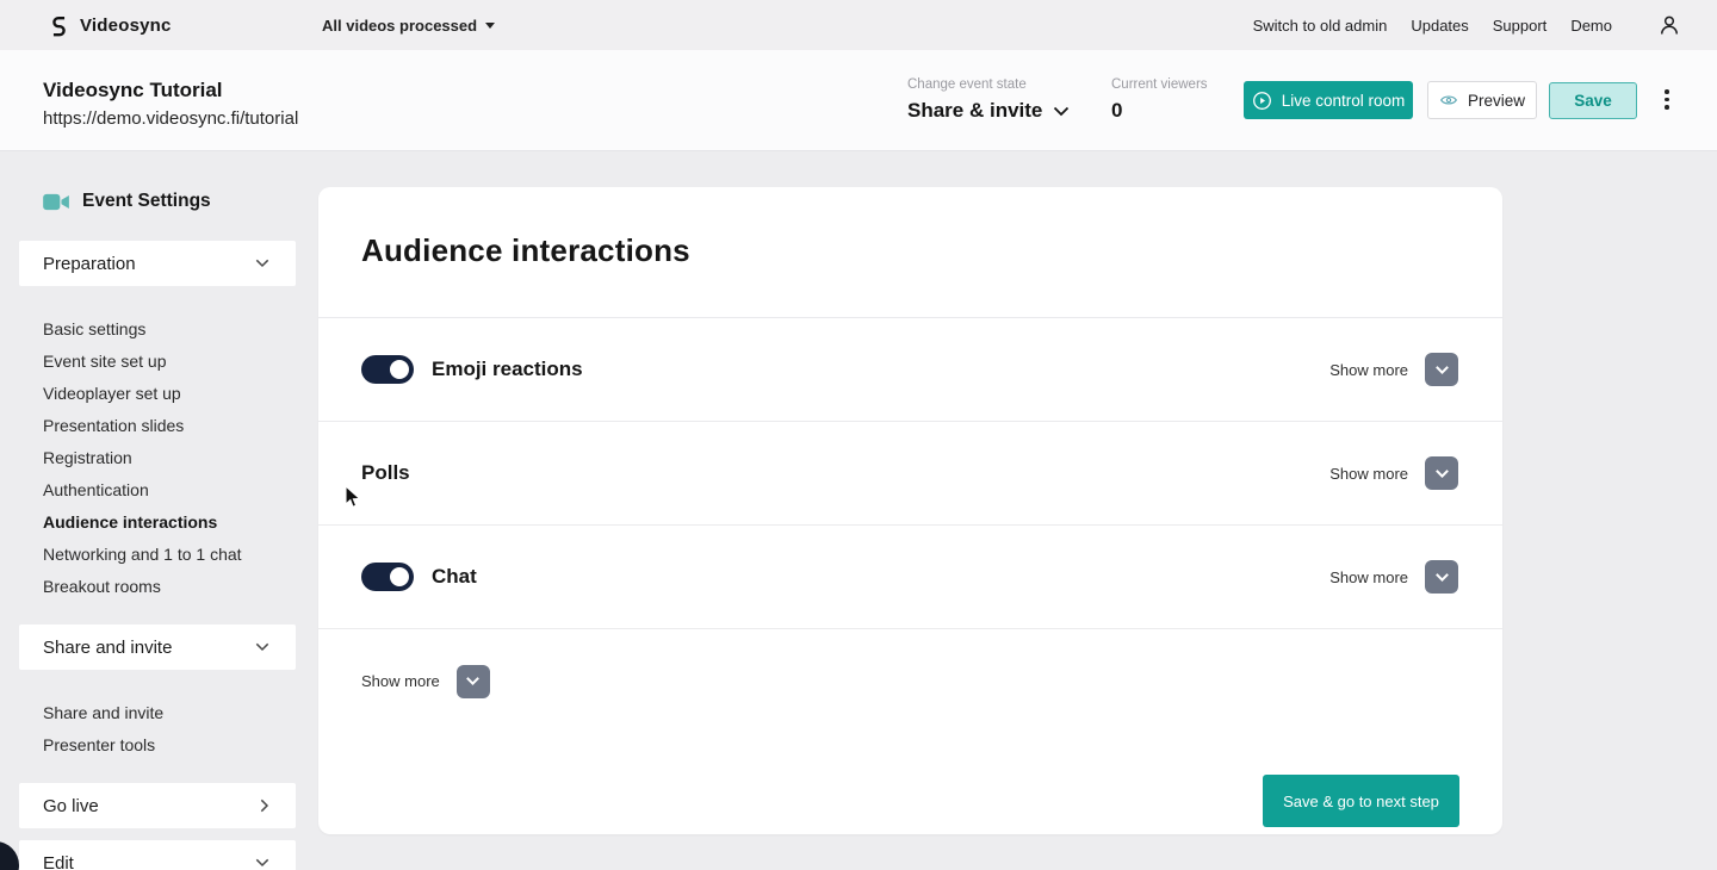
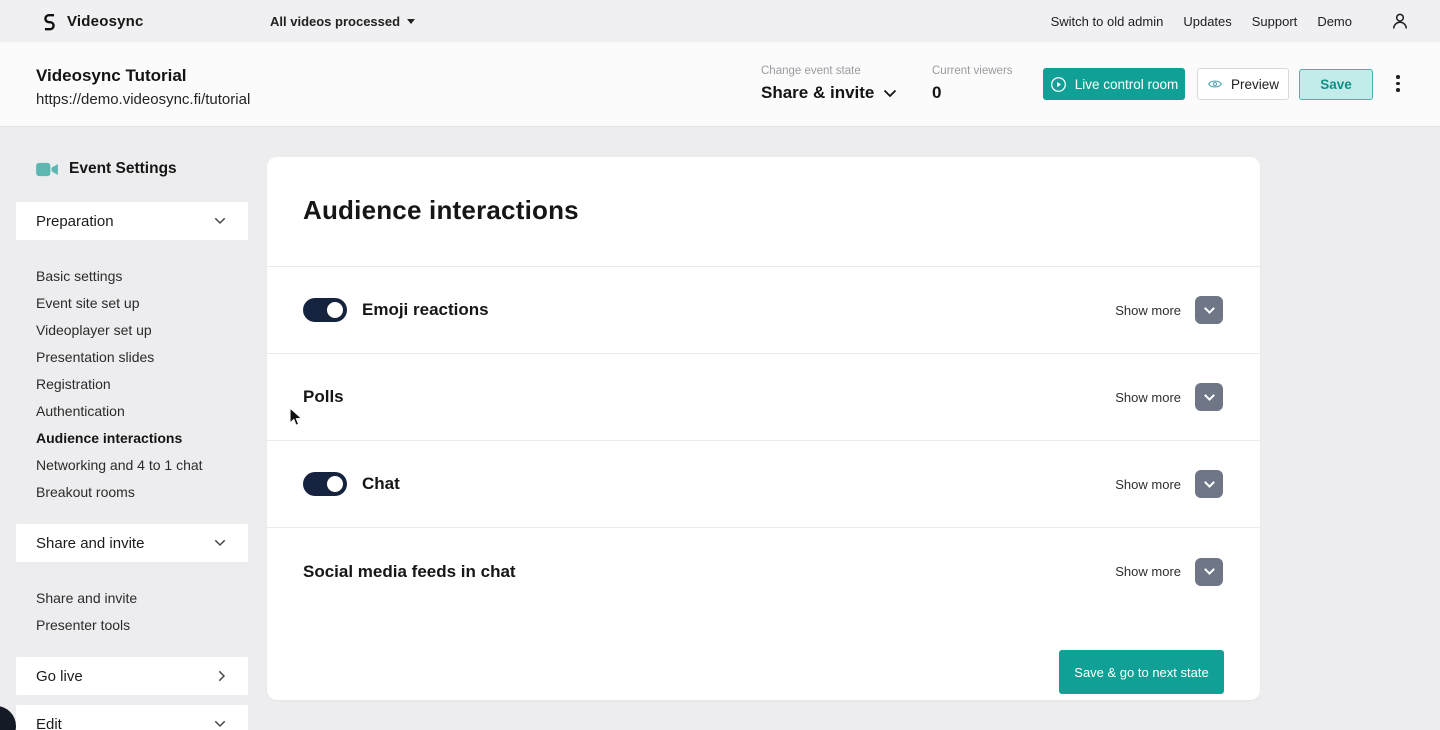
  Videosync
  All videos processed
  Switch to old admin
  Updates
  Support
  Demo
  Videosync Tutorial
  https://demo.videosync.fi/tutorial
  Change event state
  Share & invite
  Current viewers
  0
  Live control room
  Preview
  Save
  Event Settings
  Preparation
  Basic settings
  Event site set up
  Videoplayer set up
  Presentation slides
  Registration
  Authentication
  Audience interactions
- Networking and 1 to 1 chat
+ Networking and 4 to 1 chat
  Breakout rooms
  Share and invite
  Share and invite
  Presenter tools
  Go live
  Edit
  Audience interactions
  Emoji reactions
  Show more
  Polls
  Show more
  Chat
  Show more
+ Social media feeds in chat
  Show more
- Save & go to next step
+ Save & go to next state
